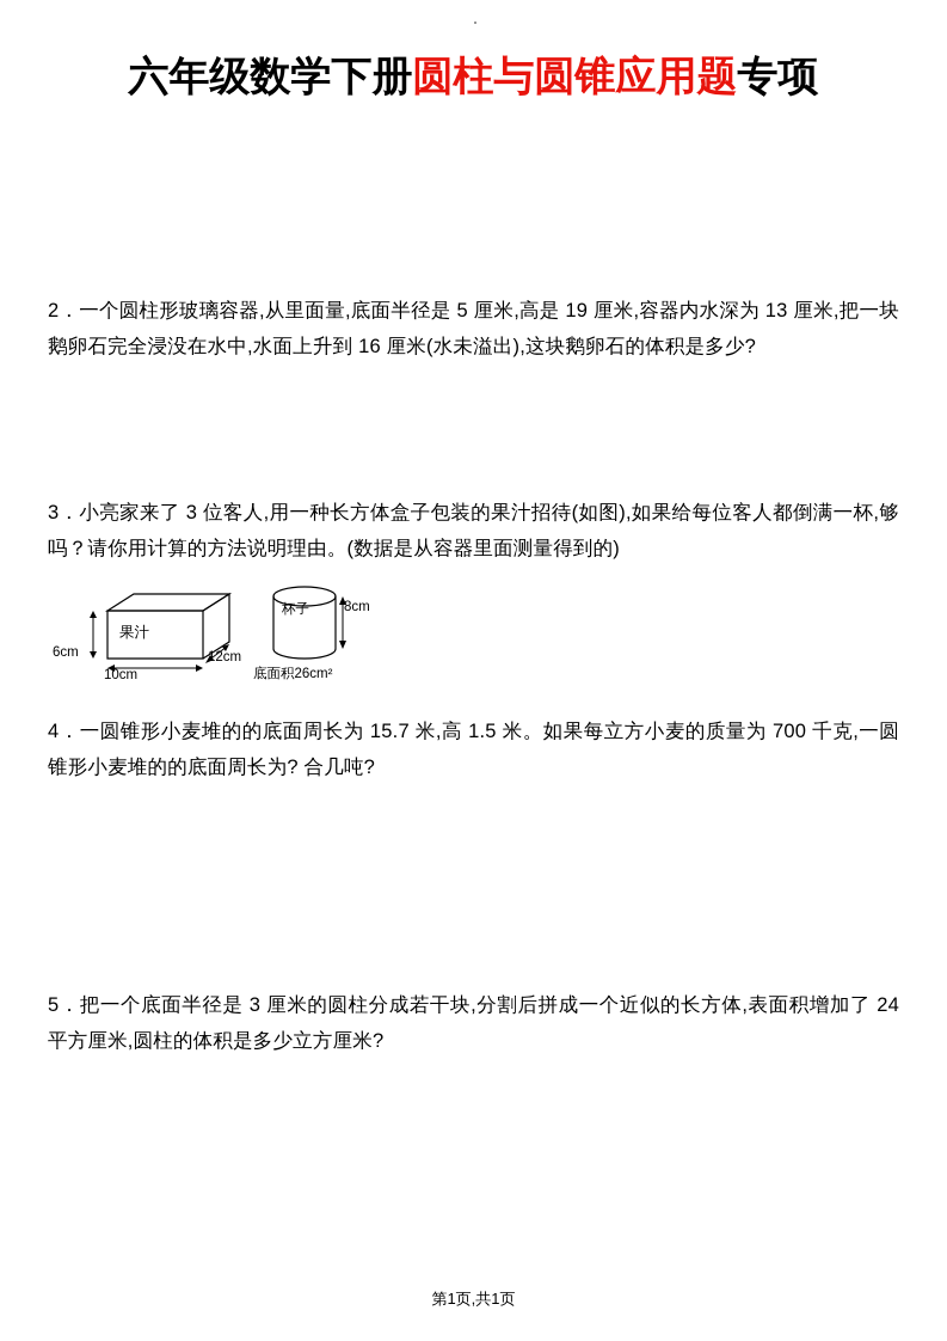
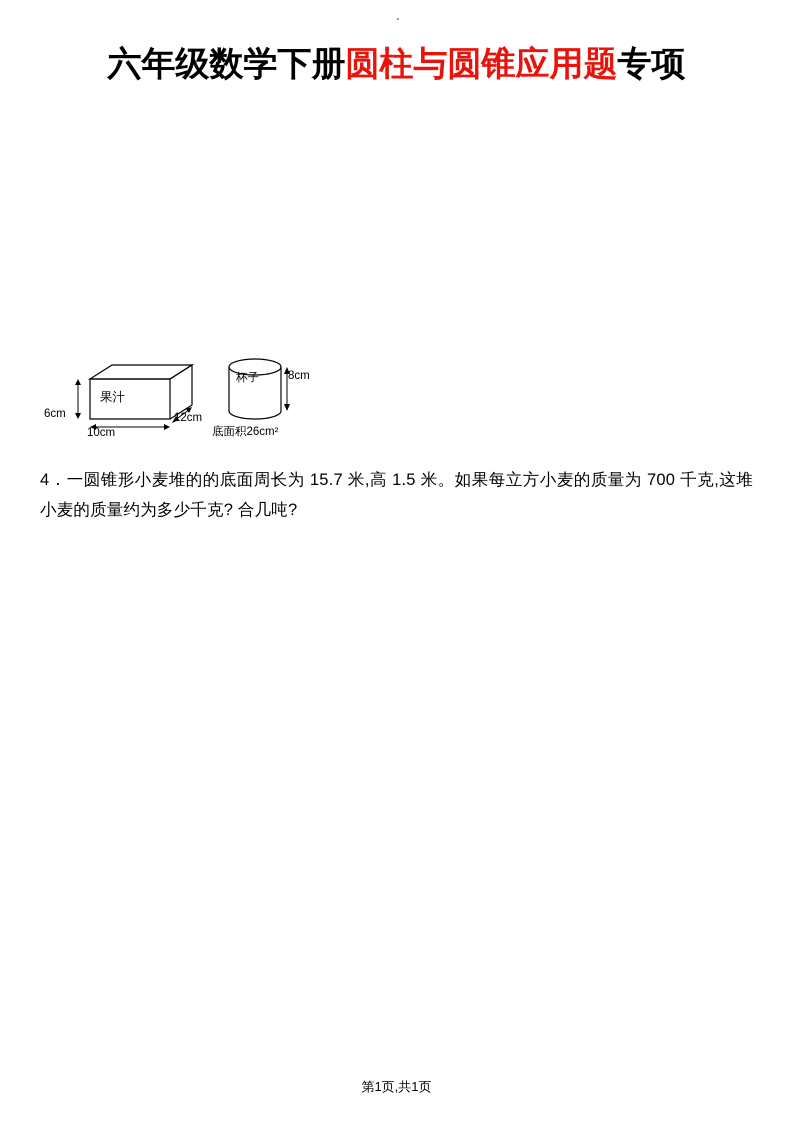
  六年级数学下册圆柱与圆锥应用题专项
- 2．一个圆柱形玻璃容器,从里面量,底面半径是 5 厘米,高是 19 厘米,容器内水深为 13 厘米,把一块鹅卵石完全浸没在水中,水面上升到 16 厘米(水未溢出),这块鹅卵石的体积是多少?
- 3．小亮家来了 3 位客人,用一种长方体盒子包装的果汁招待(如图),如果给每位客人都倒满一杯,够吗？请你用计算的方法说明理由。(数据是从容器里面测量得到的)
  6cm
  果汁
  10cm
  12cm
  杯子
  8cm
  底面积26cm²
- 4．一圆锥形小麦堆的的底面周长为 15.7 米,高 1.5 米。如果每立方小麦的质量为 700 千克,一圆锥形小麦堆的的底面周长为? 合几吨?
+ 4．一圆锥形小麦堆的的底面周长为 15.7 米,高 1.5 米。如果每立方小麦的质量为 700 千克,这堆小麦的质量约为多少千克? 合几吨?
- 5．把一个底面半径是 3 厘米的圆柱分成若干块,分割后拼成一个近似的长方体,表面积增加了 24 平方厘米,圆柱的体积是多少立方厘米?
  第1页,共1页
